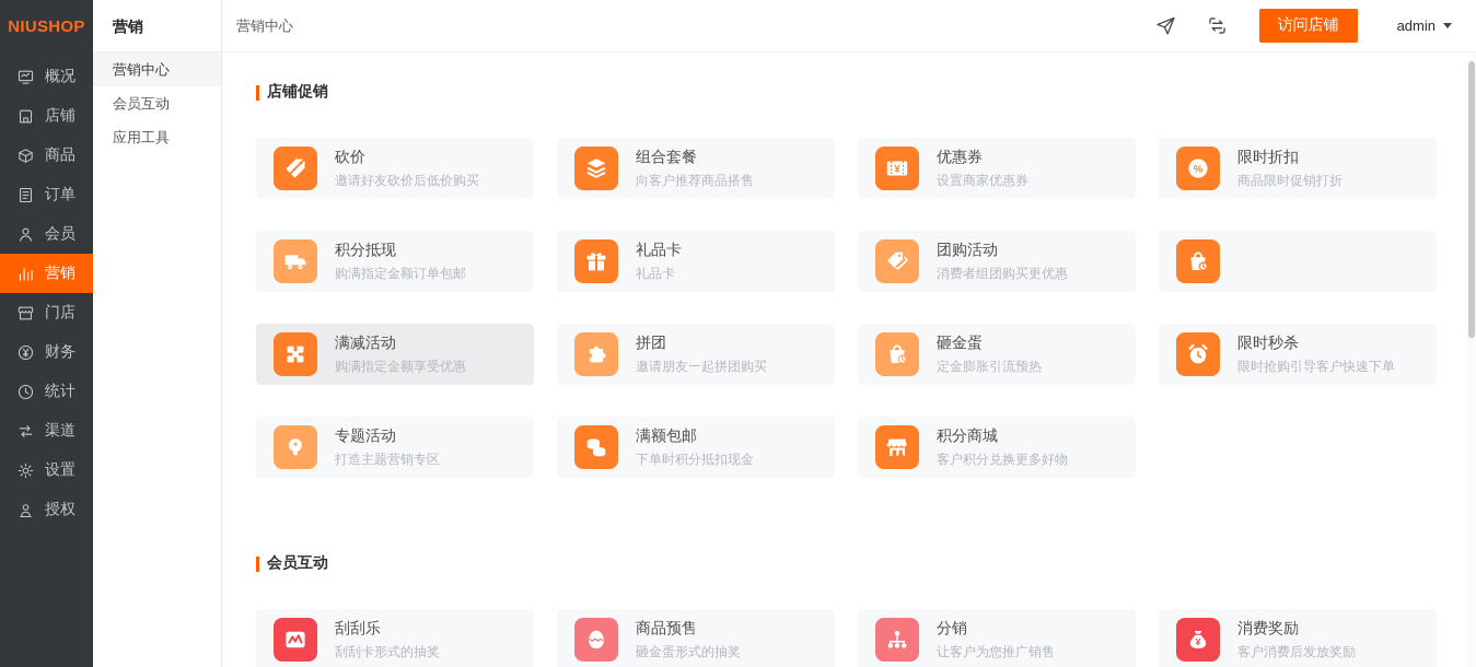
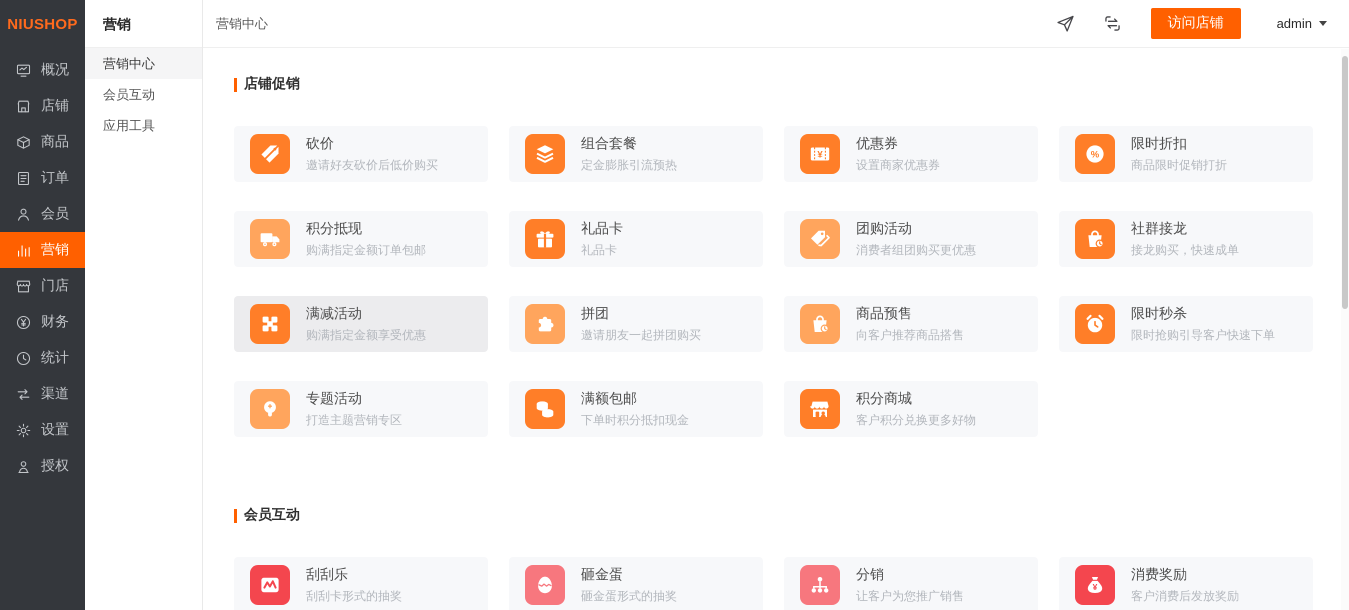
  NIUSHOP
  概况
  店铺
  商品
  订单
  会员
  营销
  门店
  财务
  统计
  渠道
  设置
  授权
  营销
  营销中心
  会员互动
  应用工具
  营销中心
  访问店铺
  admin
  店铺促销
  砍价
  邀请好友砍价后低价购买
  组合套餐
- 向客户推荐商品搭售
+ 定金膨胀引流预热
  ¥
  优惠券
  设置商家优惠券
  %
  限时折扣
  商品限时促销打折
  积分抵现
  购满指定金额订单包邮
  礼品卡
  礼品卡
  团购活动
  消费者组团购买更优惠
+ 社群接龙
+ 接龙购买，快速成单
  满减活动
  购满指定金额享受优惠
  拼团
  邀请朋友一起拼团购买
- 砸金蛋
+ 商品预售
- 定金膨胀引流预热
+ 向客户推荐商品搭售
  限时秒杀
  限时抢购引导客户快速下单
  专题活动
  打造主题营销专区
  满额包邮
  下单时积分抵扣现金
  积分商城
  客户积分兑换更多好物
  会员互动
  刮刮乐
  刮刮卡形式的抽奖
- 商品预售
+ 砸金蛋
  砸金蛋形式的抽奖
  分销
  让客户为您推广销售
  ¥
  消费奖励
  客户消费后发放奖励
